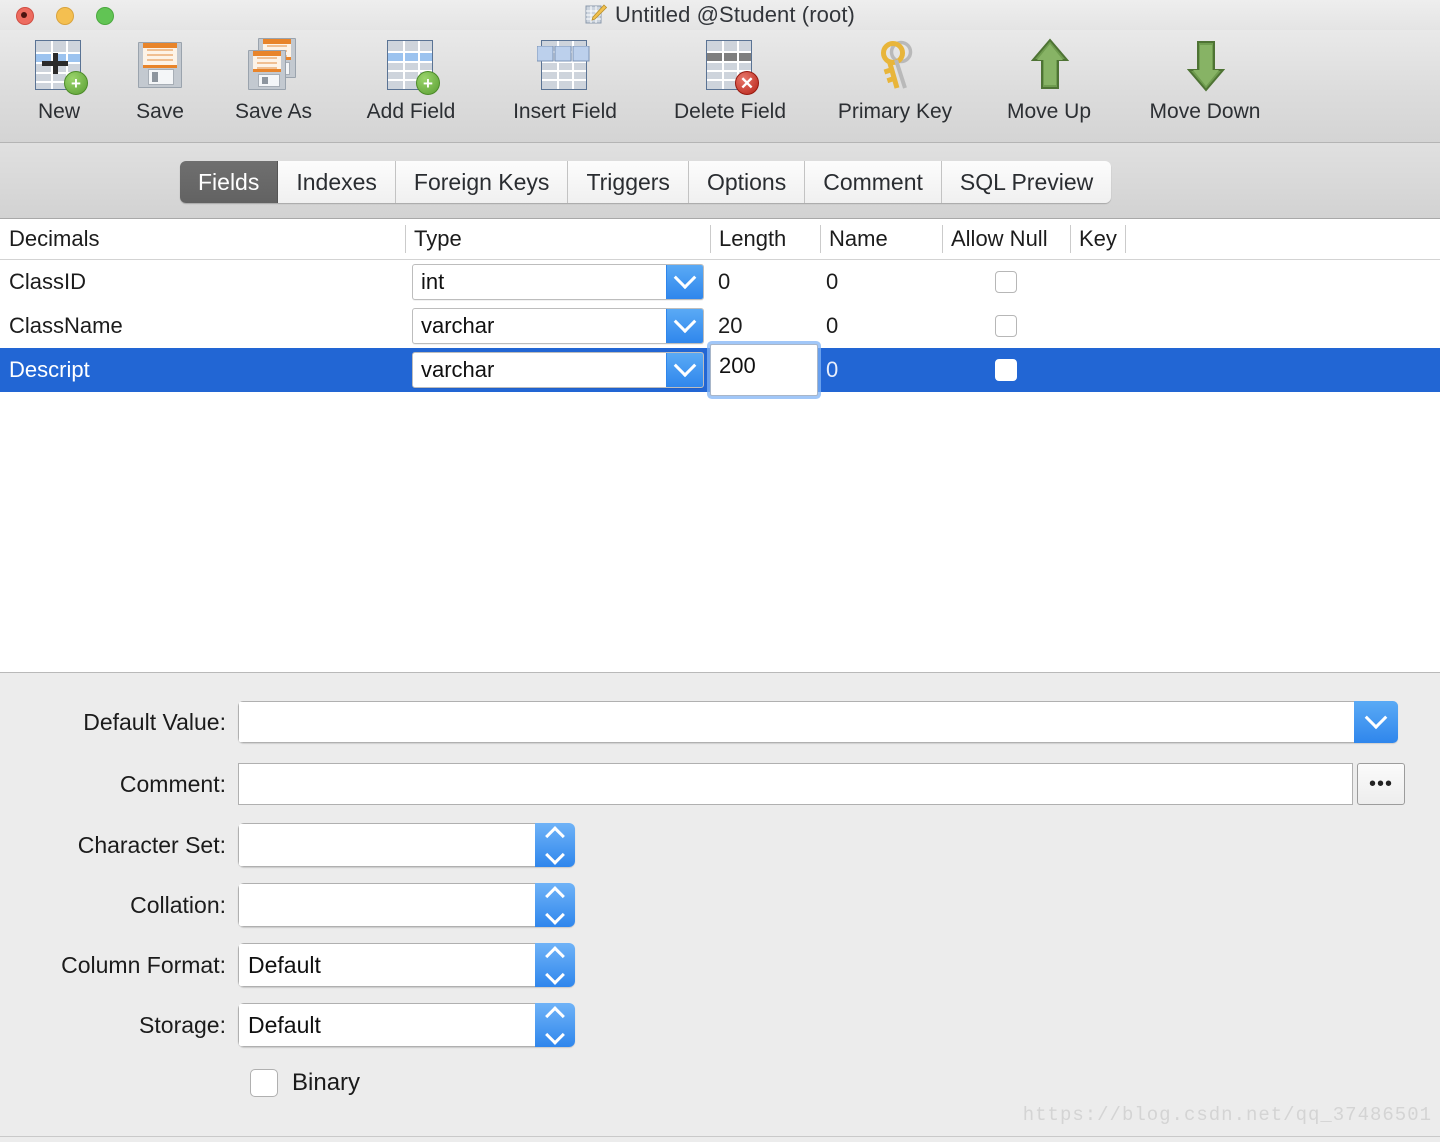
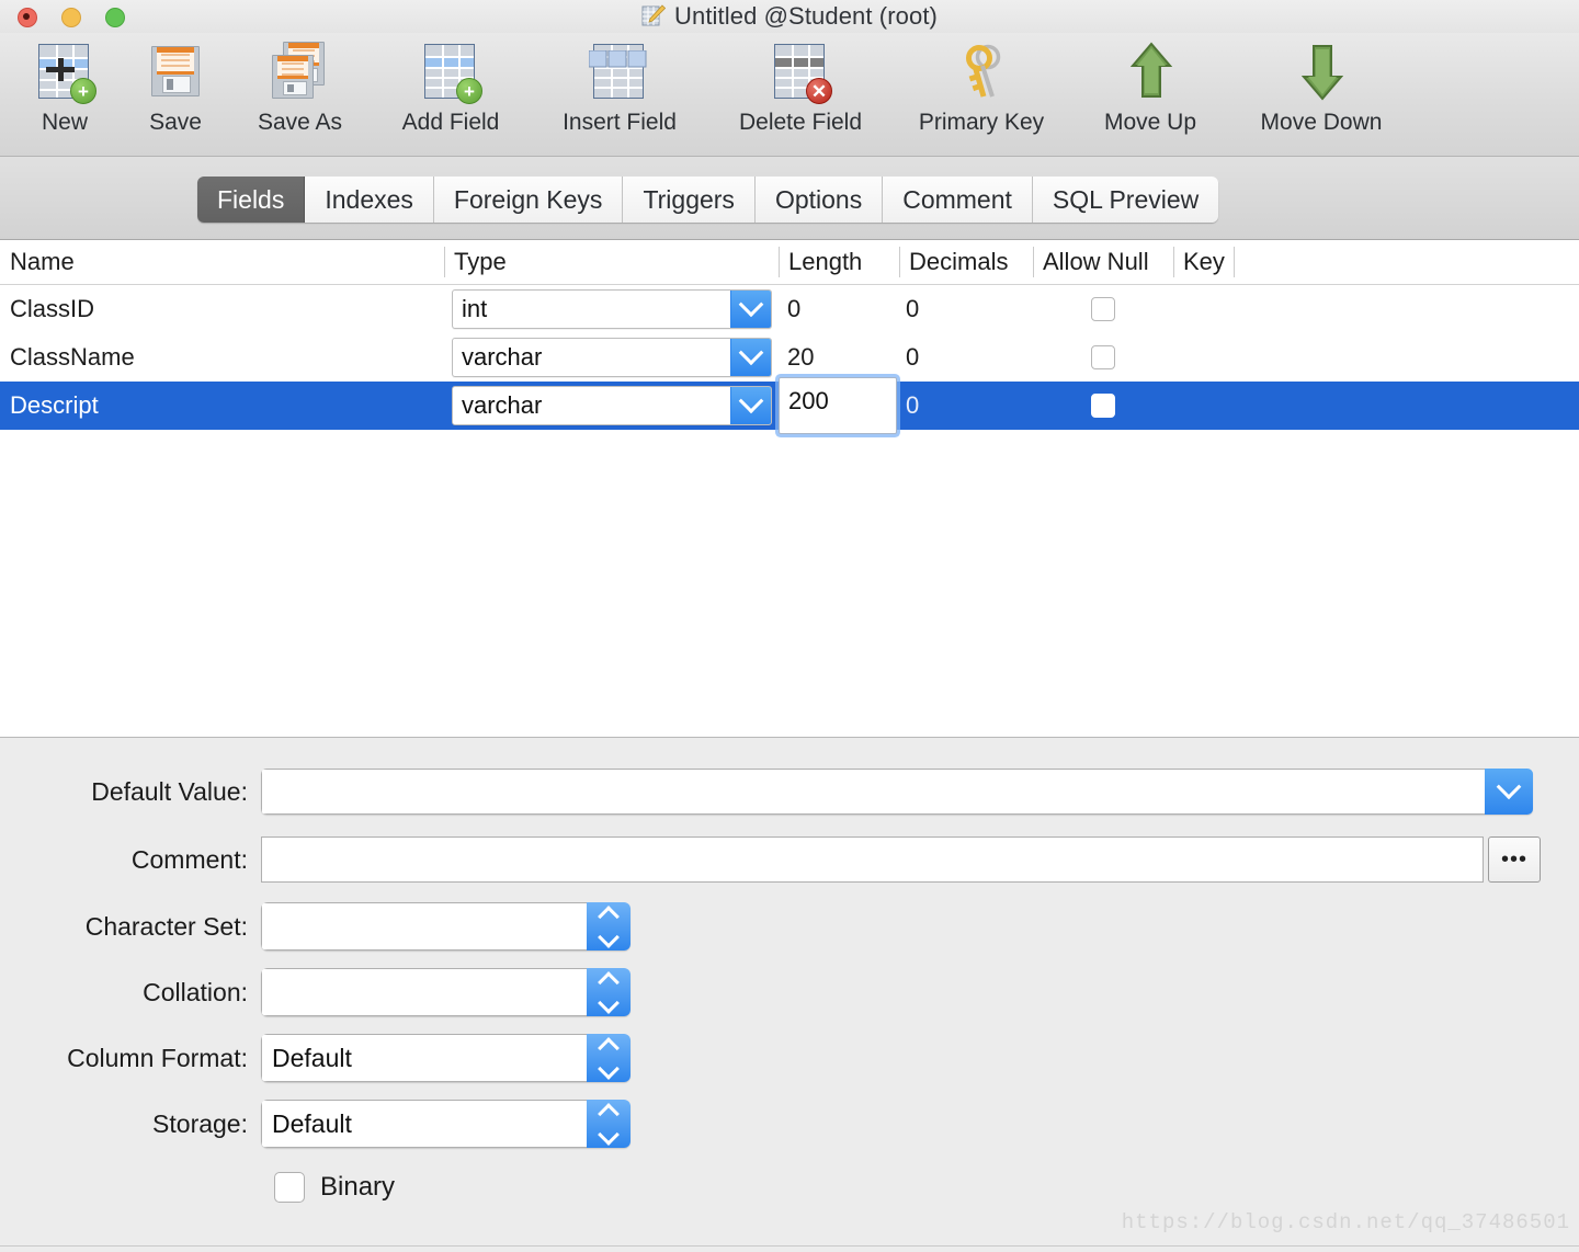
  Untitled @Student (root)
  +
  New
  Save
  Save As
  +
  Add Field
  Insert Field
  ✕
  Delete Field
  Primary Key
  Move Up
  Move Down
  Fields
  Indexes
  Foreign Keys
  Triggers
  Options
  Comment
  SQL Preview
- Decimals
+ Name
  Type
  Length
- Name
+ Decimals
  Allow Null
  Key
  ClassID
  int
  0
  0
  ClassName
  varchar
  20
  0
  Descript
  varchar
  200
  0
  Default Value:
  Comment:
  •••
  Character Set:
  Collation:
  Column Format:
  Default
  Storage:
  Default
  Binary
  https://blog.csdn.net/qq_37486501
